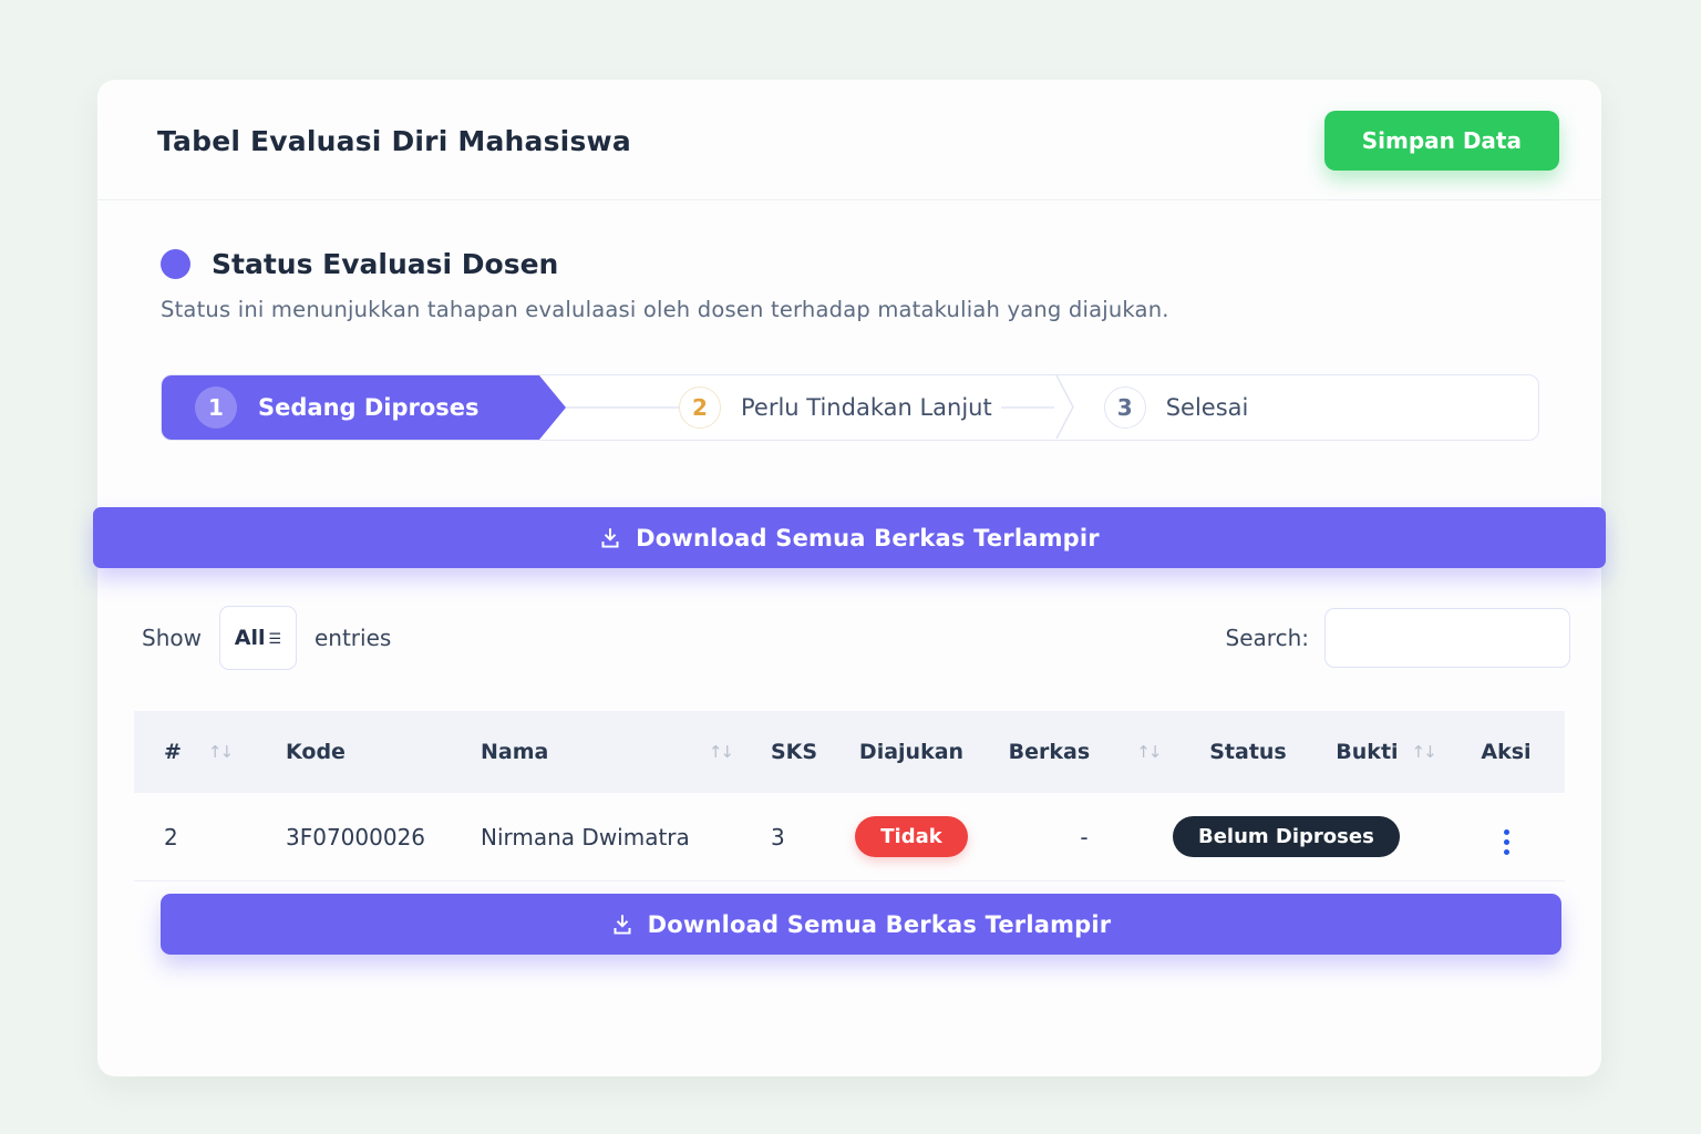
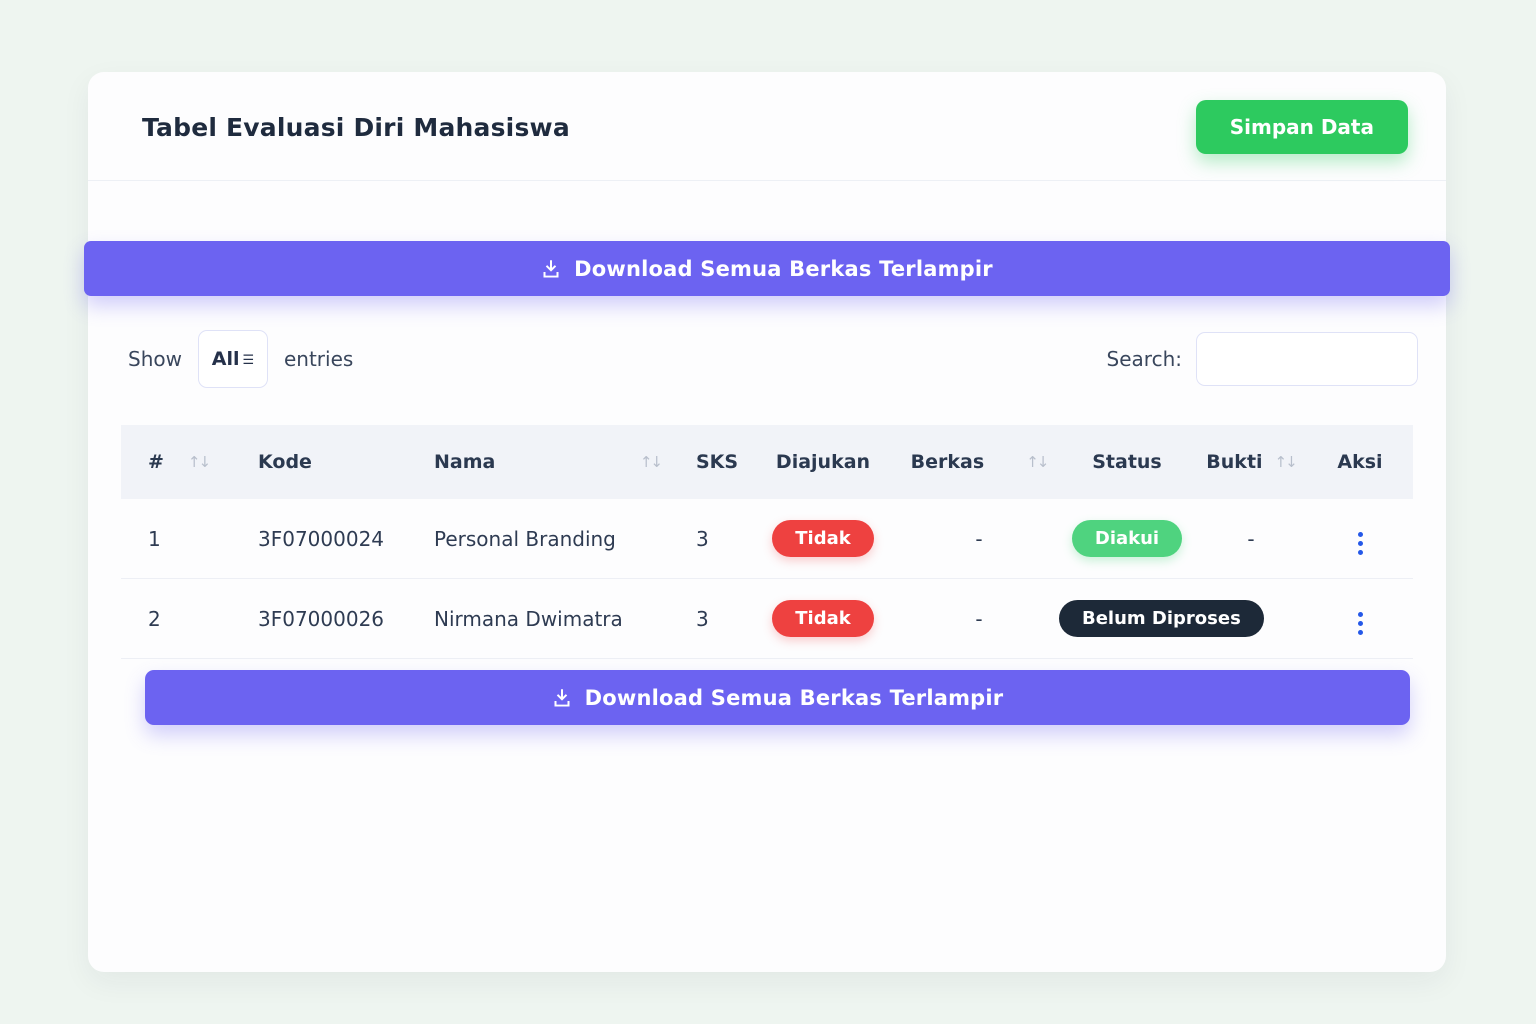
  Tabel Evaluasi Diri Mahasiswa
  Simpan Data
- Status Evaluasi Dosen
- Status ini menunjukkan tahapan evalulaasi oleh dosen terhadap matakuliah yang diajukan.
- 1
- Sedang Diproses
- 2
- Perlu Tindakan Lanjut
- 3
- Selesai
  Download Semua Berkas Terlampir
  Show
  All
  ☰
  entries
  Search:
  # ↑↓	Kode	Nama ↑↓	SKS	Diajukan	Berkas ↑↓	Status	Bukti ↑↓	Aksi
+ 1	3F07000024	Personal Branding	3	Tidak	-	Diakui	-
  2	3F07000026	Nirmana Dwimatra	3	Tidak	-	Belum Diproses
  Download Semua Berkas Terlampir
